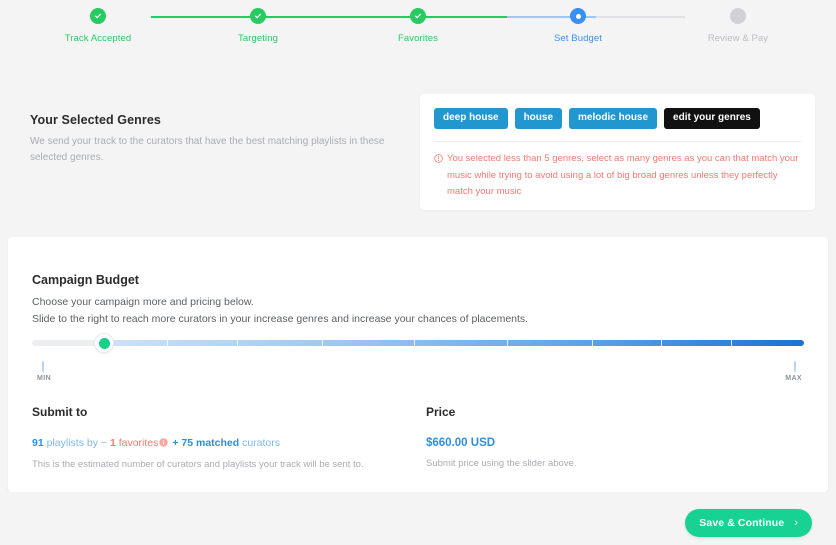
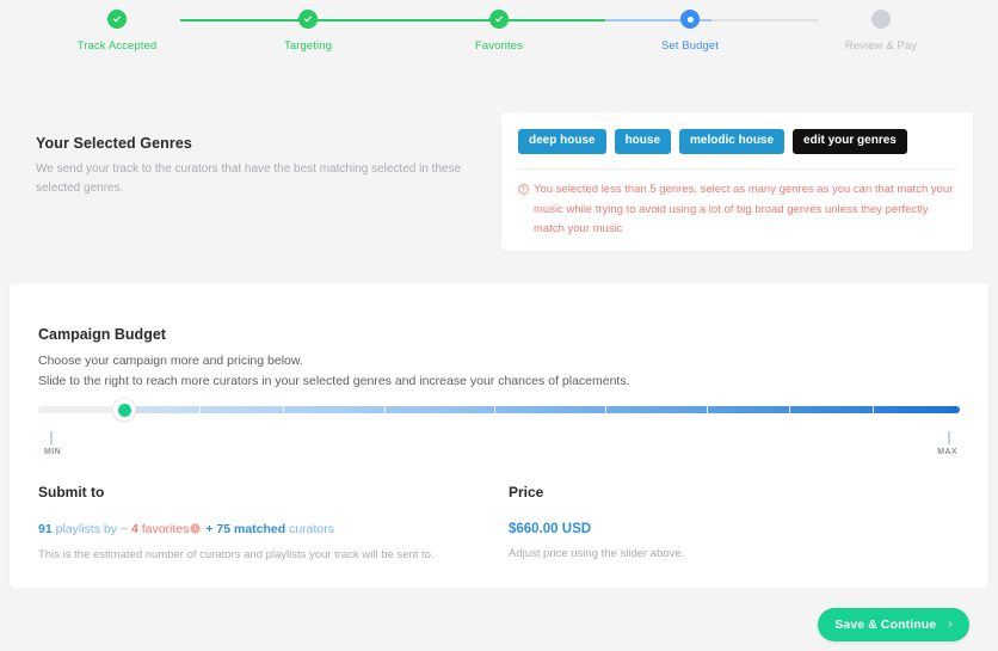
  Track Accepted
  Targeting
  Favorites
  Set Budget
  Review & Pay
  Your Selected Genres
- We send your track to the curators that have the best matching playlists in these selected genres.
+ We send your track to the curators that have the best matching selected in these selected genres.
  deep house
  house
  melodic house
  edit your genres
  You selected less than 5 genres, select as many genres as you can that match your music while trying to avoid using a lot of big broad genres unless they perfectly match your music
  Campaign Budget
  Choose your campaign more and pricing below.
- Slide to the right to reach more curators in your increase genres and increase your chances of placements.
+ Slide to the right to reach more curators in your selected genres and increase your chances of placements.
  Submit to
- 91 playlists by ~ 1 favorites + 75 matched curators
+ 91 playlists by ~ 4 favorites + 75 matched curators
  This is the estimated number of curators and playlists your track will be sent to.
  Price
  $660.00 USD
- Submit price using the slider above.
+ Adjust price using the slider above.
  Save & Continue
  ›
